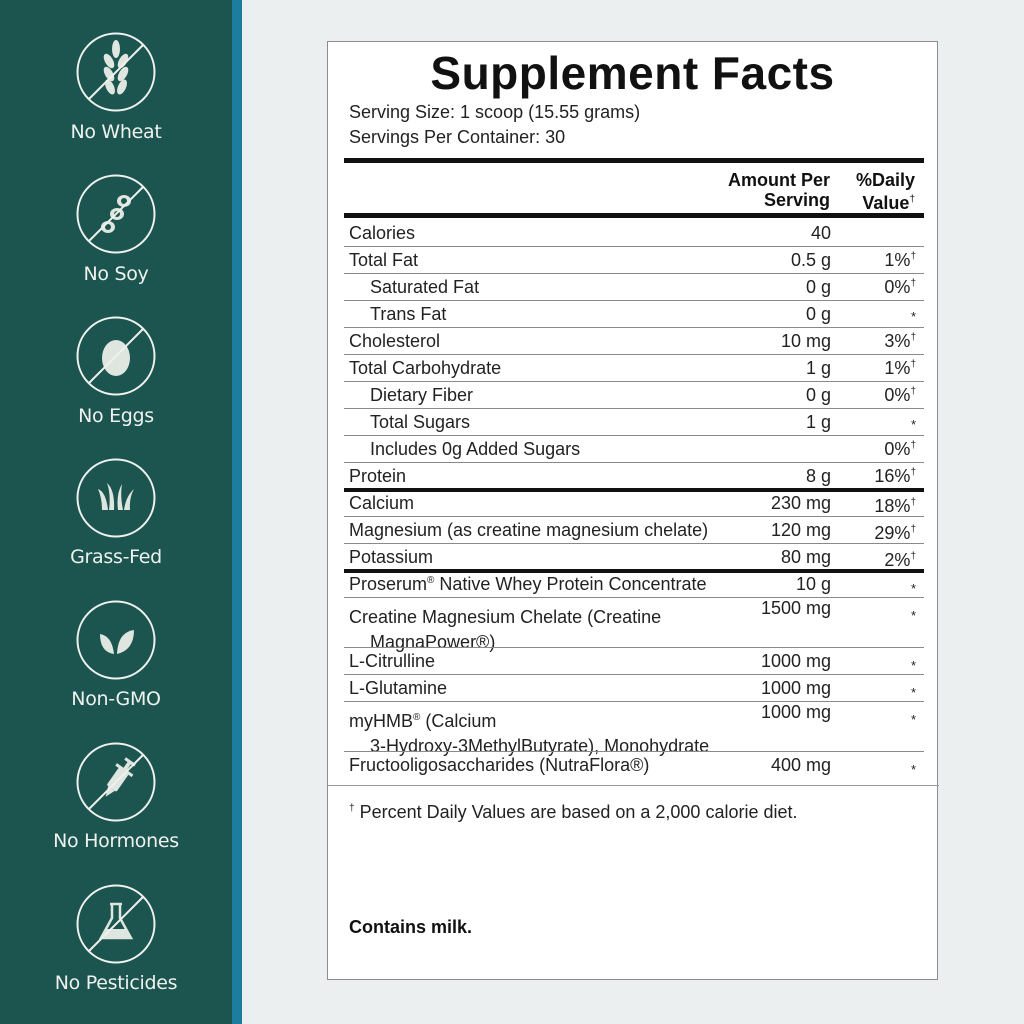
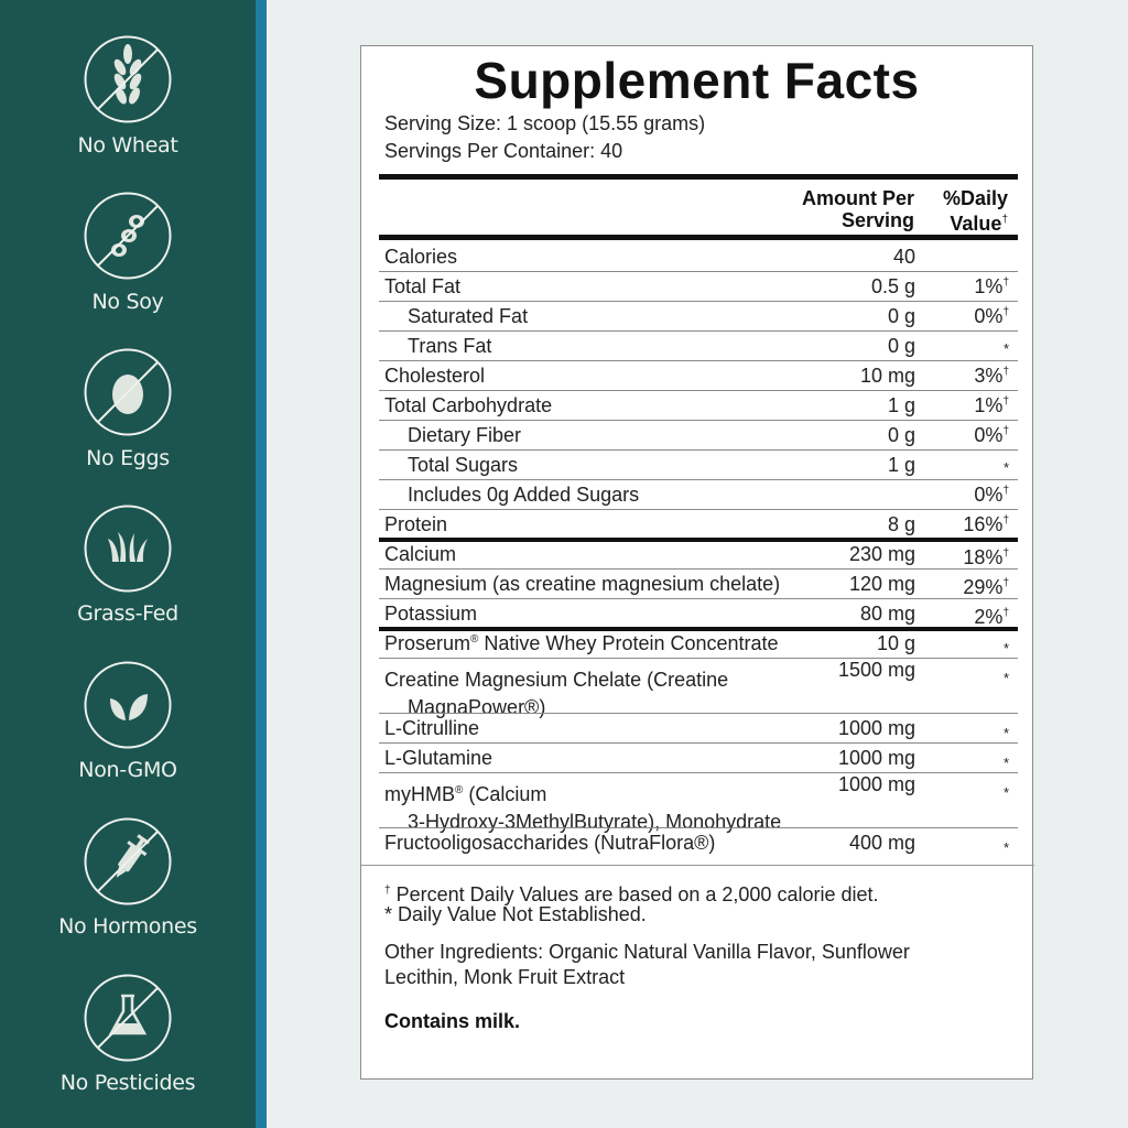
  No Wheat
  No Soy
  No Eggs
  Grass-Fed
  Non-GMO
  No Hormones
  No Pesticides
  Supplement Facts
  Serving Size: 1 scoop (15.55 grams)
- Servings Per Container: 30
+ Servings Per Container: 40
  Amount Per
  Serving
  %Daily
  Value†
  Calories
  40
  Total Fat
  0.5 g
  1%†
  Saturated Fat
  0 g
  0%†
  Trans Fat
  0 g
  *
  Cholesterol
  10 mg
  3%†
  Total Carbohydrate
  1 g
  1%†
  Dietary Fiber
  0 g
  0%†
  Total Sugars
  1 g
  *
  Includes 0g Added Sugars
  0%†
  Protein
  8 g
  16%†
  Calcium
  230 mg
  18%†
  Magnesium (as creatine magnesium chelate)
  120 mg
  29%†
  Potassium
  80 mg
  2%†
  Proserum® Native Whey Protein Concentrate
  10 g
  *
  Creatine Magnesium Chelate (Creatine
  MagnaPower®)
  1500 mg
  *
  L-Citrulline
  1000 mg
  *
  L-Glutamine
  1000 mg
  *
  myHMB® (Calcium
  3-Hydroxy-3MethylButyrate), Monohydrate
  1000 mg
  *
  Fructooligosaccharides (NutraFlora®)
  400 mg
  *
  † Percent Daily Values are based on a 2,000 calorie diet.
+ * Daily Value Not Established.
+ Other Ingredients: Organic Natural Vanilla Flavor, Sunflower
+ Lecithin, Monk Fruit Extract
  Contains milk.
